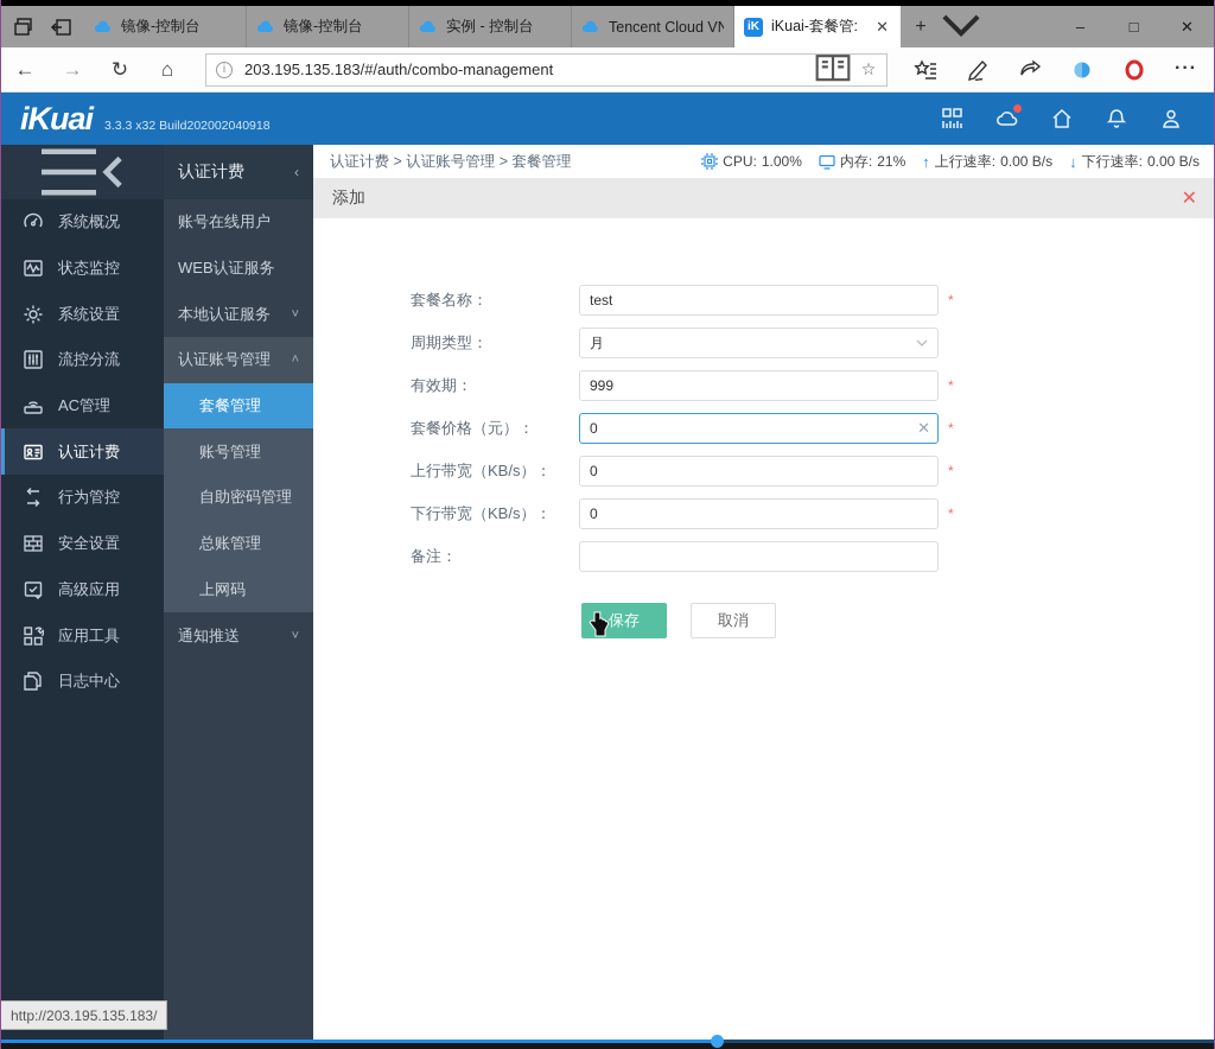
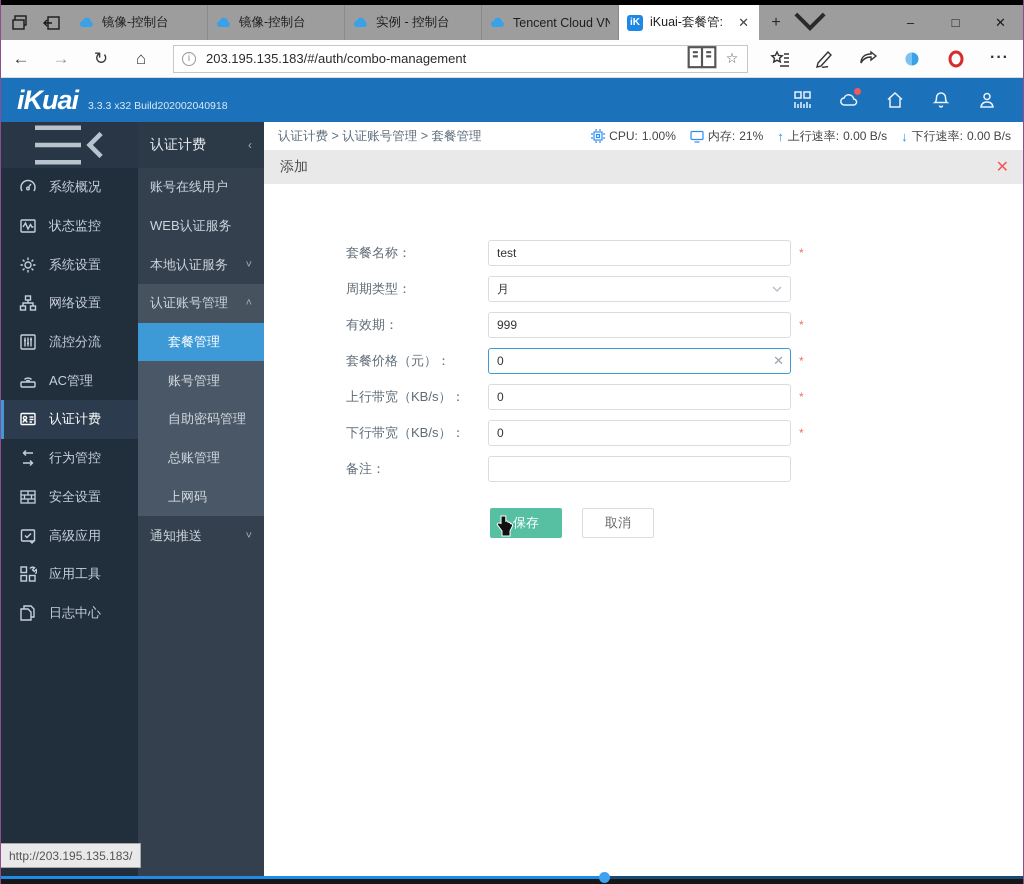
  镜像-控制台
  镜像-控制台
  实例 - 控制台
  Tencent Cloud VN
  iK
  iKuai-套餐管:
  ✕
  +
  –
  □
  ✕
  ←
  →
  ↻
  ⌂
  i
  203.195.135.183/#/auth/combo-management
  ☆
  ···
  iKuai
  3.3.3 x32 Build202002040918
  系统概况
  状态监控
  系统设置
+ 网络设置
  流控分流
  AC管理
  认证计费
  行为管控
  安全设置
  高级应用
  应用工具
  日志中心
  认证计费
  ‹
  账号在线用户
  WEB认证服务
  本地认证服务
  ˅
  认证账号管理
  ˄
  套餐管理
  账号管理
  自助密码管理
  总账管理
  上网码
  通知推送
  ˅
  认证计费 > 认证账号管理 > 套餐管理
  CPU:
  1.00%
  内存:
  21%
  ↑
  上行速率:
  0.00 B/s
  ↓
  下行速率:
  0.00 B/s
  添加
  ✕
  套餐名称：
  test
  *
  周期类型：
  月
  有效期：
  999
  *
  套餐价格（元）：
  0
  ✕
  *
  上行带宽（KB/s）：
  0
  *
  下行带宽（KB/s）：
  0
  *
  备注：
  保存
  取消
  http://203.195.135.183/
